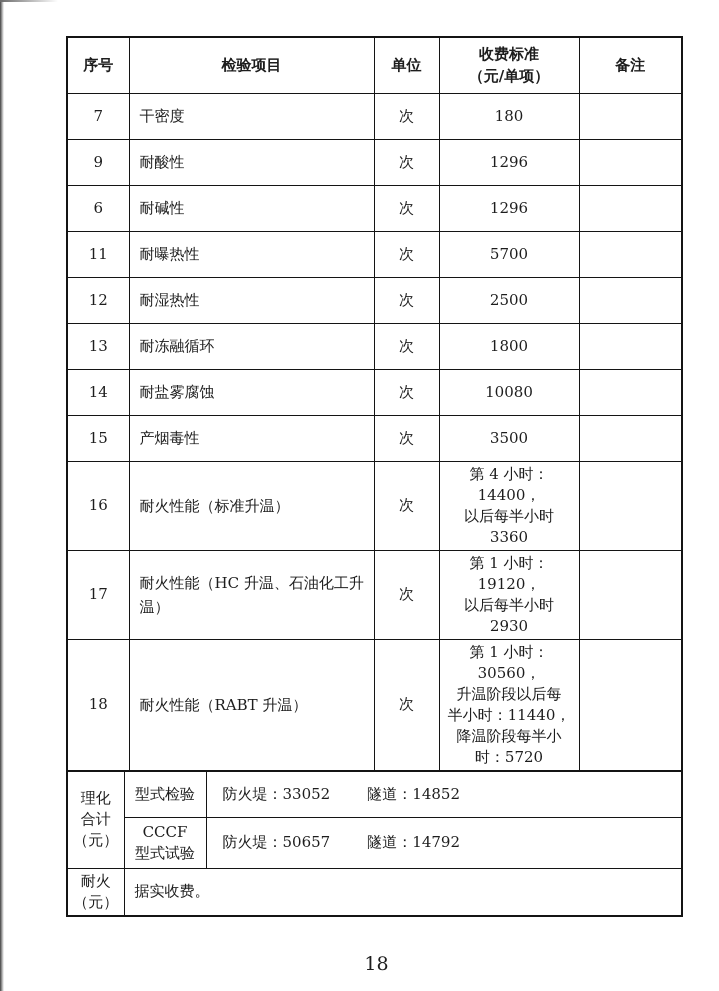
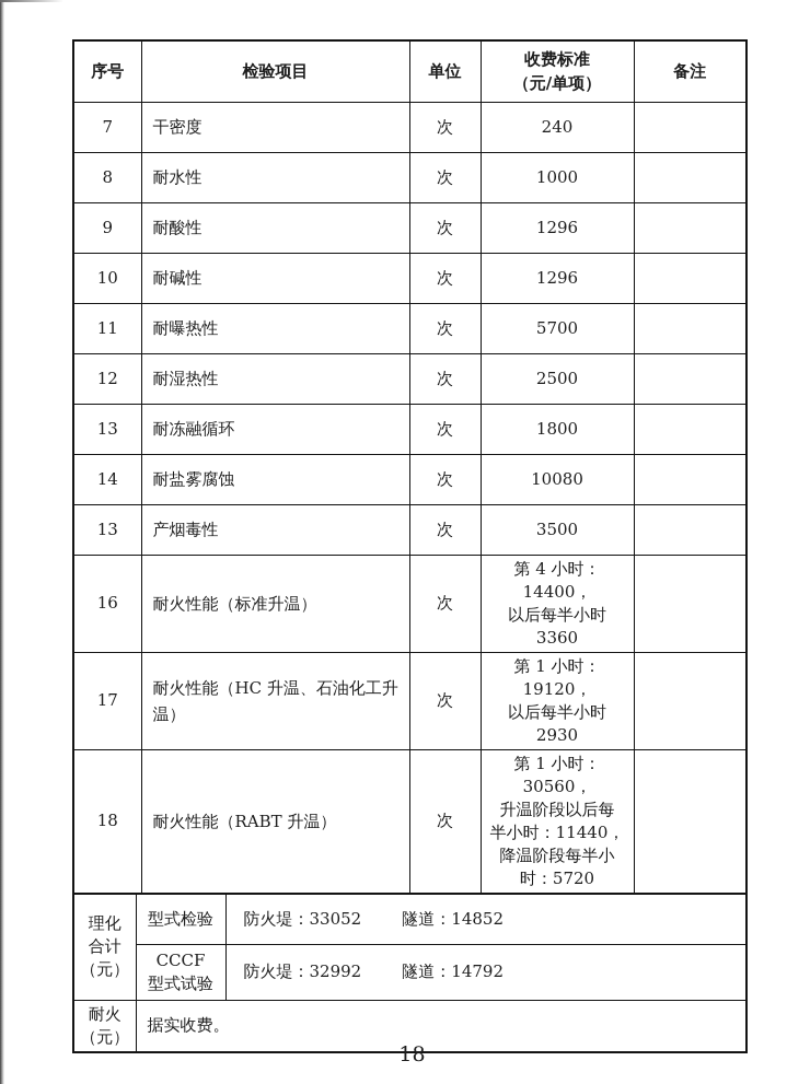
  序号	检验项目	单位	收费标准 （元/单项）	备注
- 7	干密度	次	180
+ 7	干密度	次	240
+ 8	耐水性	次	1000
  9	耐酸性	次	1296
- 6	耐碱性	次	1296
+ 10	耐碱性	次	1296
  11	耐曝热性	次	5700
  12	耐湿热性	次	2500
  13	耐冻融循环	次	1800
  14	耐盐雾腐蚀	次	10080
- 15	产烟毒性	次	3500
+ 13	产烟毒性	次	3500
  16	耐火性能（标准升温）	次	第 4 小时：14400， 以后每半小时 3360
  17	耐火性能（HC 升温、石油化工升 温）	次	第 1 小时：19120， 以后每半小时 2930
  18	耐火性能（RABT 升温）	次	第 1 小时：30560， 升温阶段以后每 半小时：11440， 降温阶段每半小 时：5720
  理化 合计 （元）	型式检验	防火堤：33052 隧道：14852
- CCCF 型式试验	防火堤：50657 隧道：14792
+ CCCF 型式试验	防火堤：32992 隧道：14792
  耐火 （元）	据实收费。
  18
